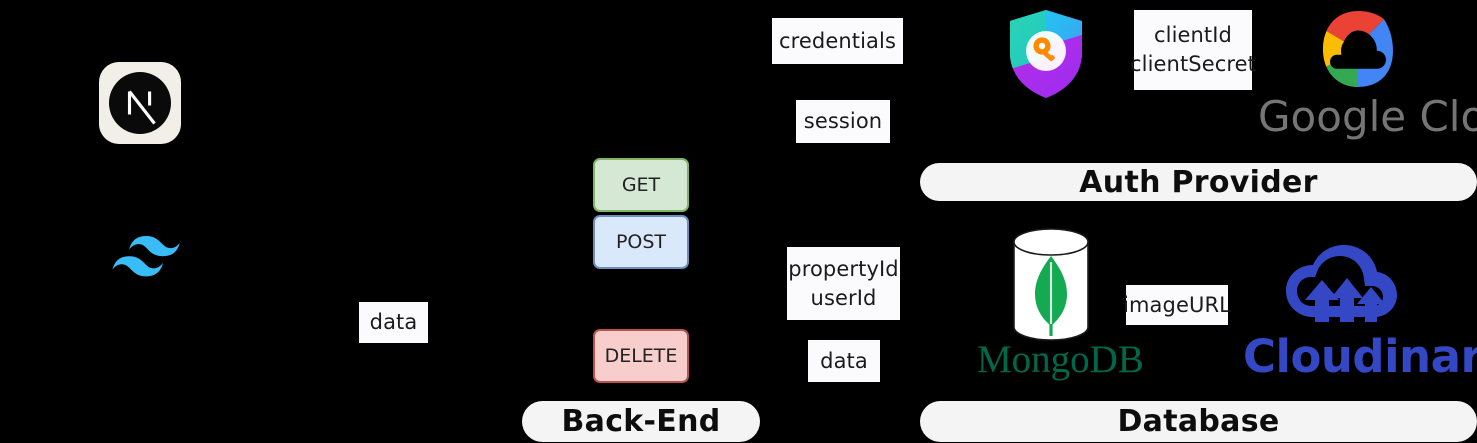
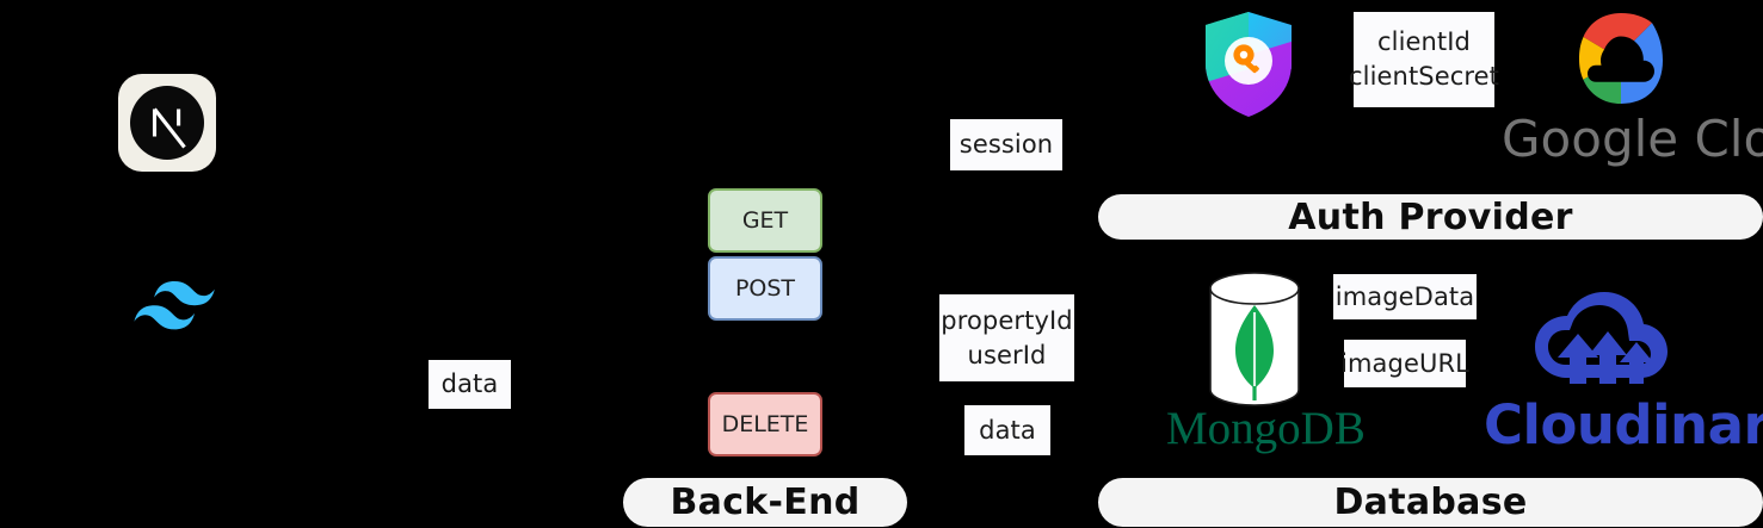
  data
  GET
  POST
  DELETE
  Back-End
- credentials
  session
  clientId
  clientSecret
  Google Clo
  Auth Provider
  propertyId
  userId
  data
  MongoDB
+ imageData
  imageURL
  Cloudinar
  Database
